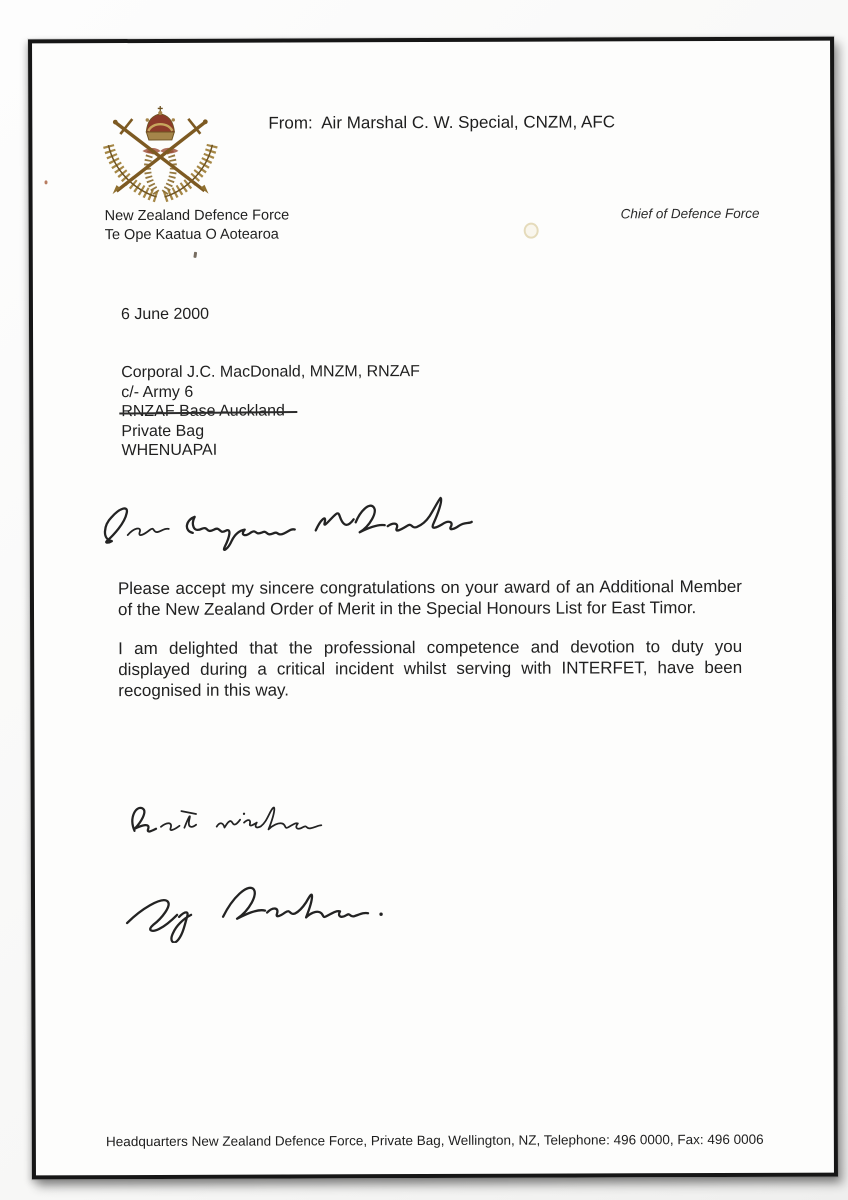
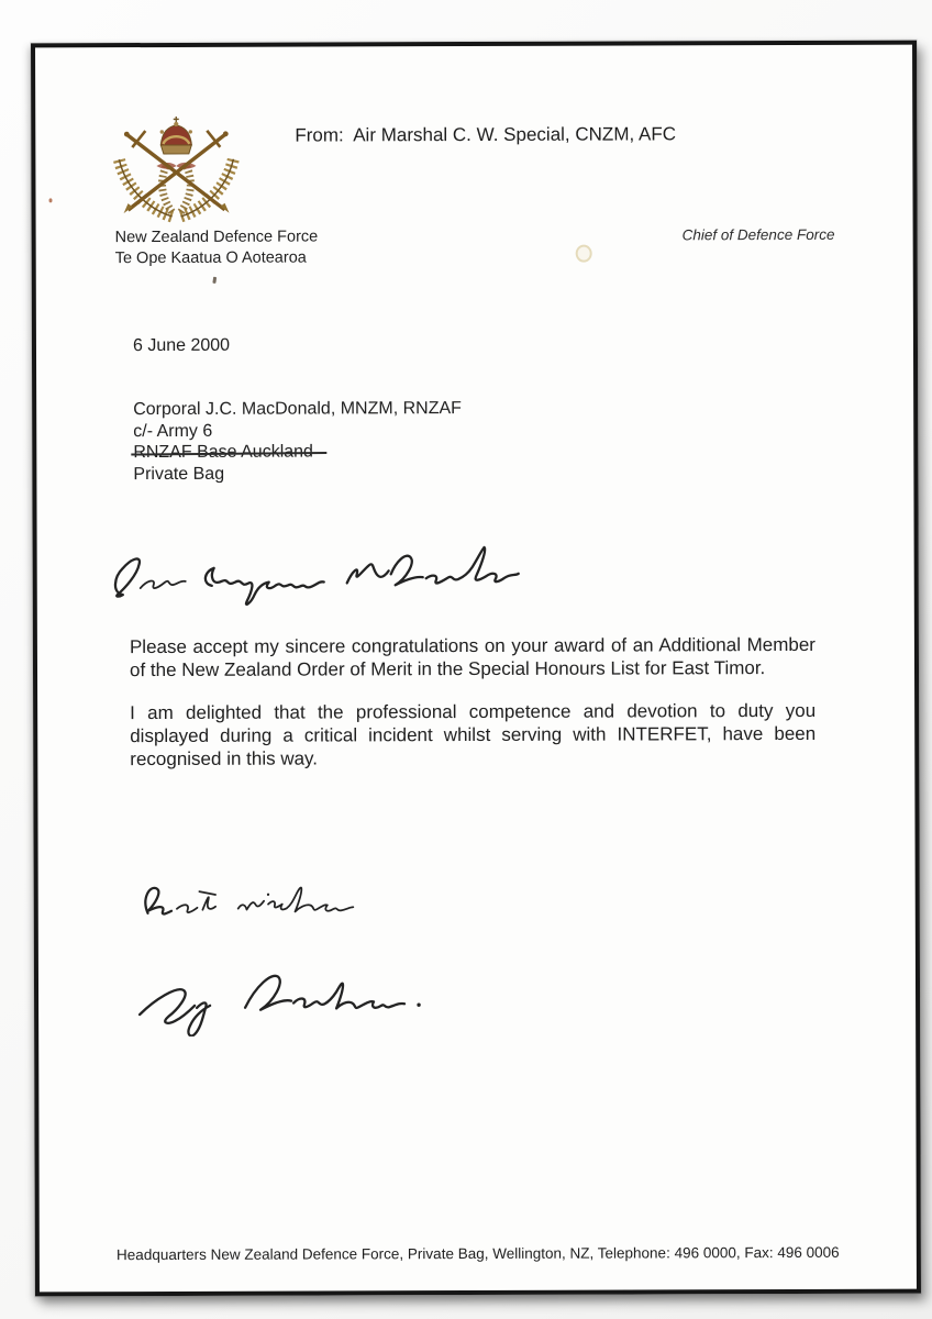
  From: Air Marshal C. W. Special, CNZM, AFC
  New Zealand Defence Force
  Te Ope Kaatua O Aotearoa
  Chief of Defence Force
  6 June 2000
  Corporal J.C. MacDonald, MNZM, RNZAF
  c/- Army 6
  RNZAF Base Auckland
  Private Bag
- WHENUAPAI
  Please accept my sincere congratulations on your award of an Additional Member of the New Zealand Order of Merit in the Special Honours List for East Timor.
  I am delighted that the professional competence and devotion to duty you displayed during a critical incident whilst serving with INTERFET, have been recognised in this way.
  Headquarters New Zealand Defence Force, Private Bag, Wellington, NZ, Telephone: 496 0000, Fax: 496 0006
